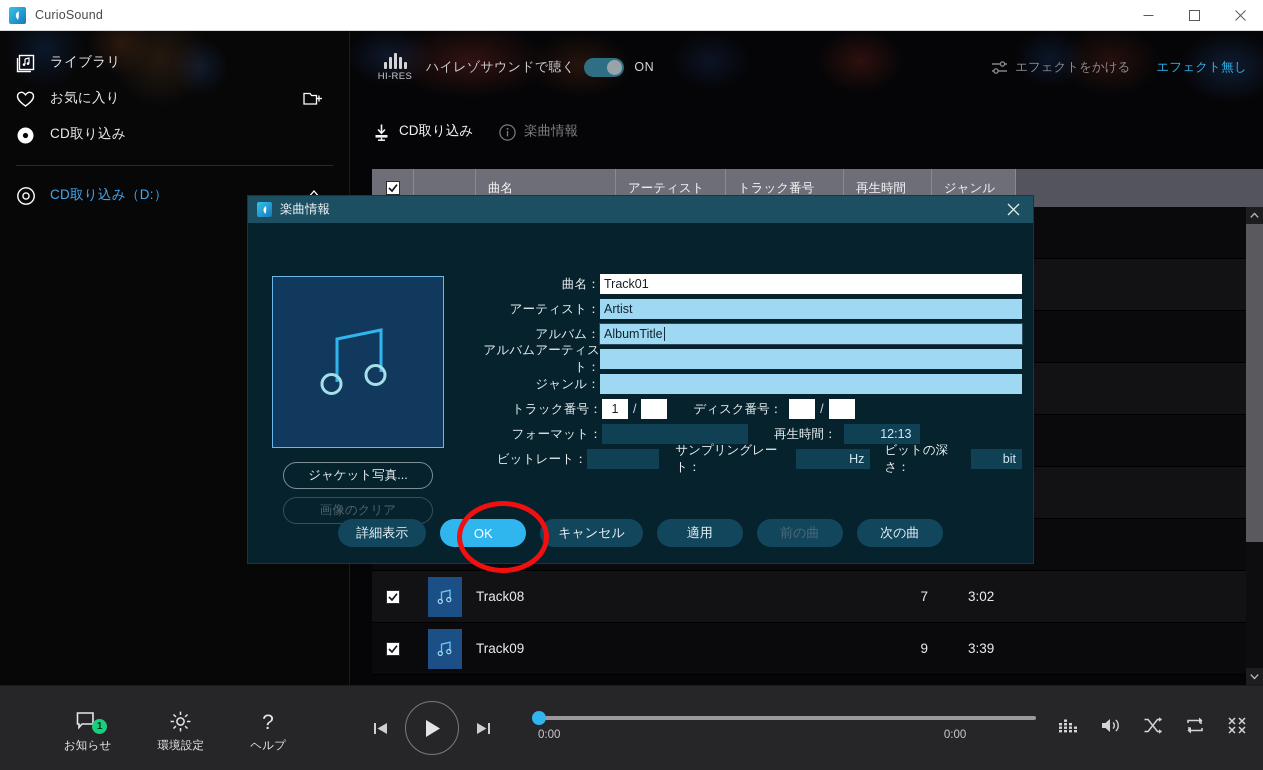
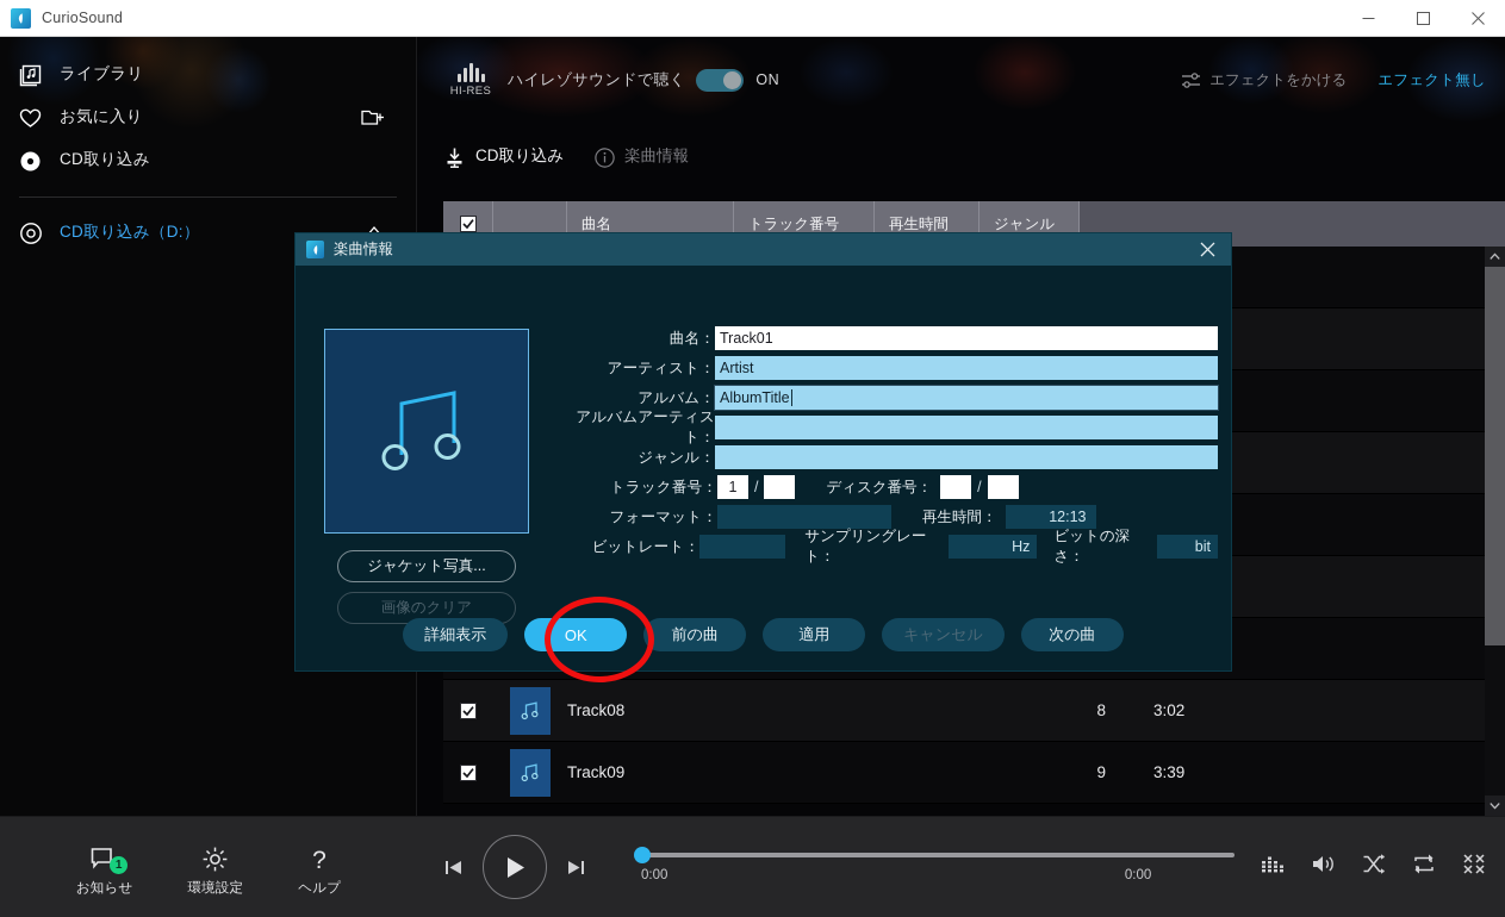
  CurioSound
  ライブラリ
  お気に入り
  CD取り込み
  CD取り込み（D:）
  HI-RES
  ハイレゾサウンドで聴く
  ON
  エフェクトをかける
  エフェクト無し
  CD取り込み
  楽曲情報
  曲名
- アーティスト
  トラック番号
  再生時間
  ジャンル
  Track08
- 7
+ 8
  3:02
  Track09
  9
  3:39
  1
  お知らせ
  環境設定
  ?
  ヘルプ
  0:00
  0:00
  楽曲情報
  ジャケット写真...
  画像のクリア
  曲名：
  Track01
  アーティスト：
  Artist
  アルバム：
  AlbumTitle
  アルバムアーティスト：
  ジャンル：
  トラック番号：
  1
  /
  ディスク番号：
  /
  フォーマット：
  再生時間：
  12:13
  ビットレート：
  サンプリングレート：
  Hz
  ビットの深さ：
  bit
  詳細表示
  OK
- キャンセル
+ 前の曲
  適用
- 前の曲
+ キャンセル
  次の曲
